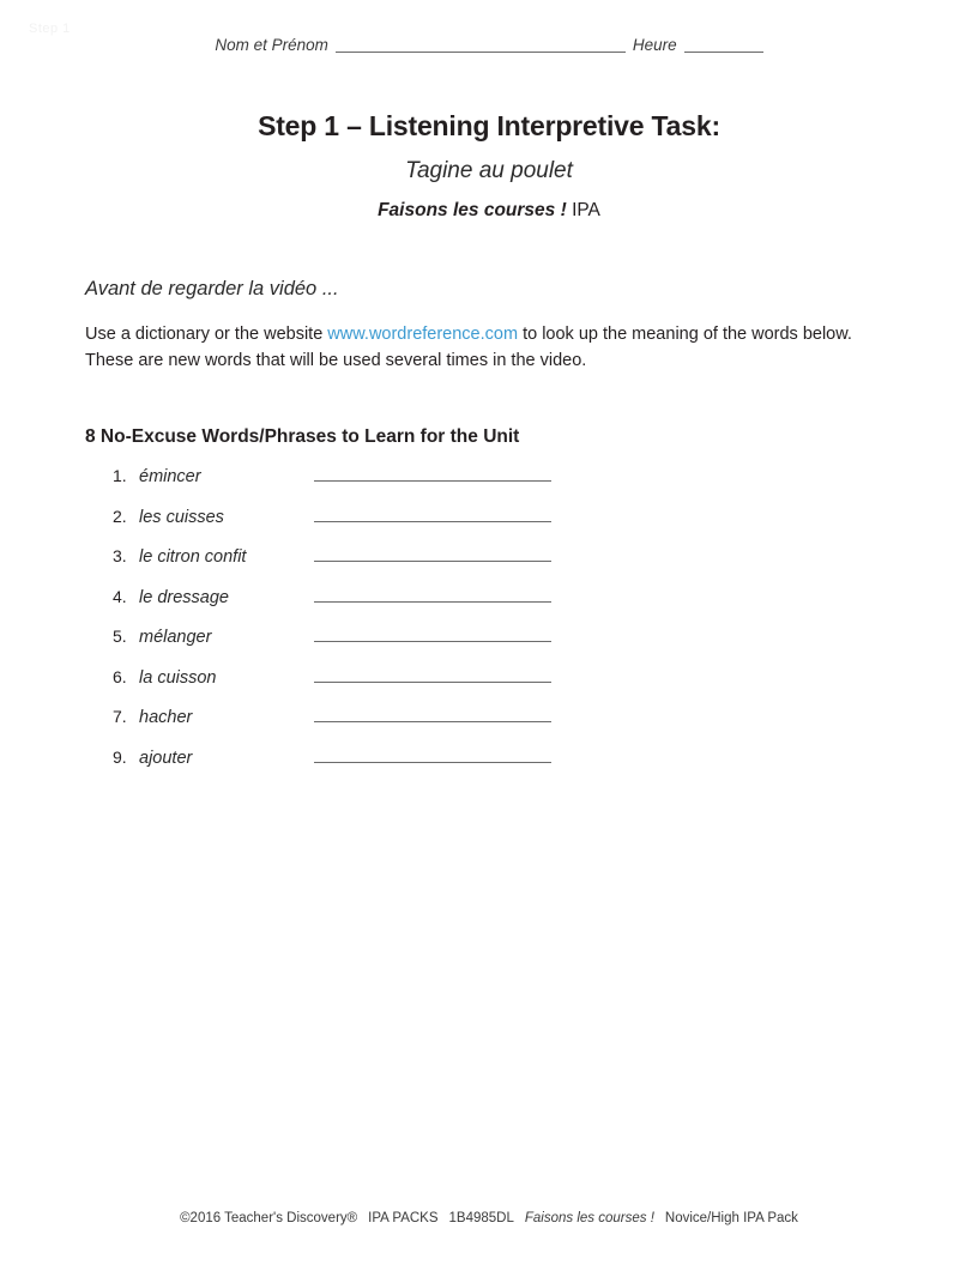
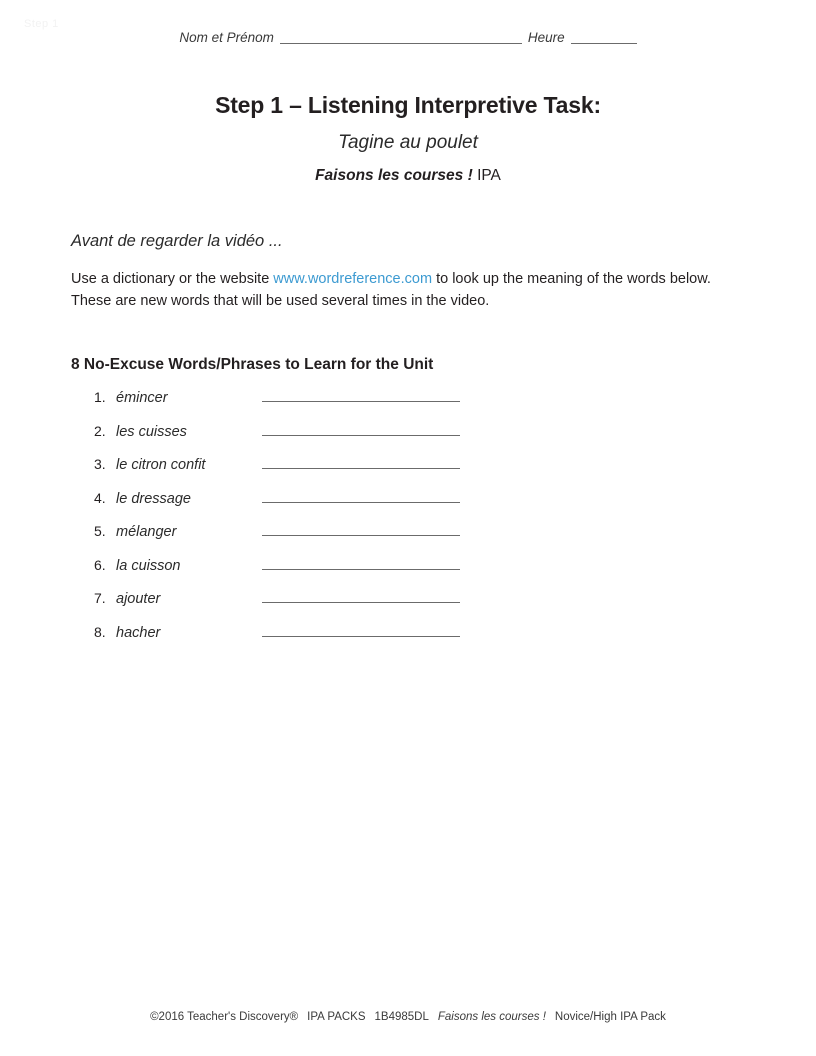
  Nom et Prénom Heure
  Step 1 – Listening Interpretive Task:
  Tagine au poulet
  Faisons les courses ! IPA
  Avant de regarder la vidéo ...
  Use a dictionary or the website www.wordreference.com to look up the meaning of the words below. These are new words that will be used several times in the video.
  8 No-Excuse Words/Phrases to Learn for the Unit
  1.
  émincer
  2.
  les cuisses
  3.
  le citron confit
  4.
  le dressage
  5.
  mélanger
  6.
  la cuisson
  7.
- hacher
+ ajouter
- 9.
+ 8.
- ajouter
+ hacher
  ©2016 Teacher's Discovery® IPA PACKS 1B4985DL Faisons les courses ! Novice/High IPA Pack
